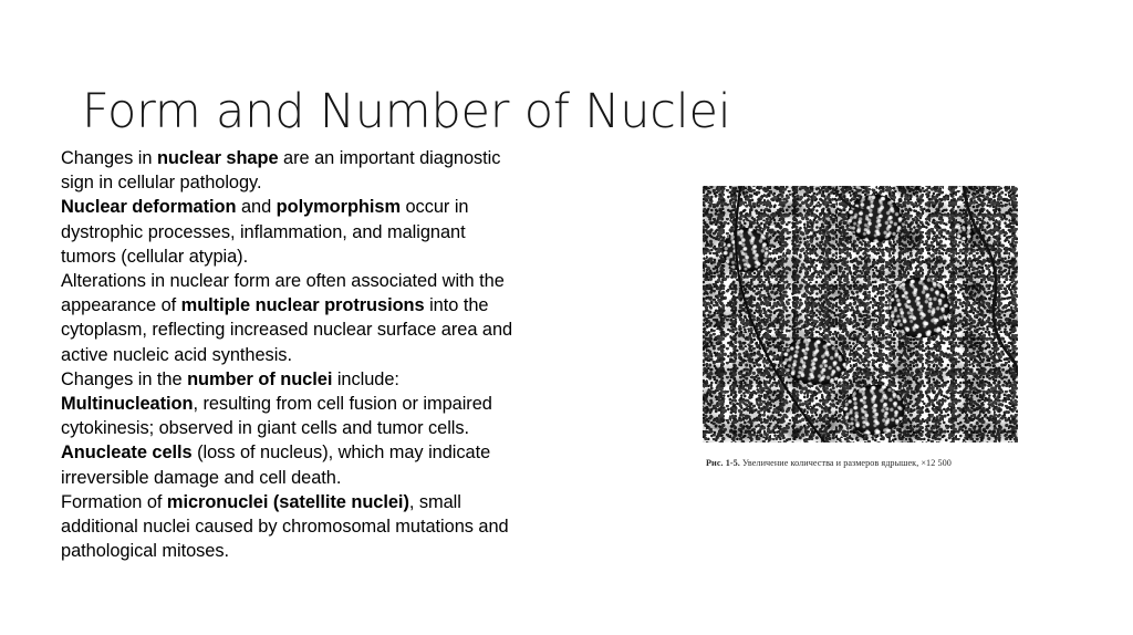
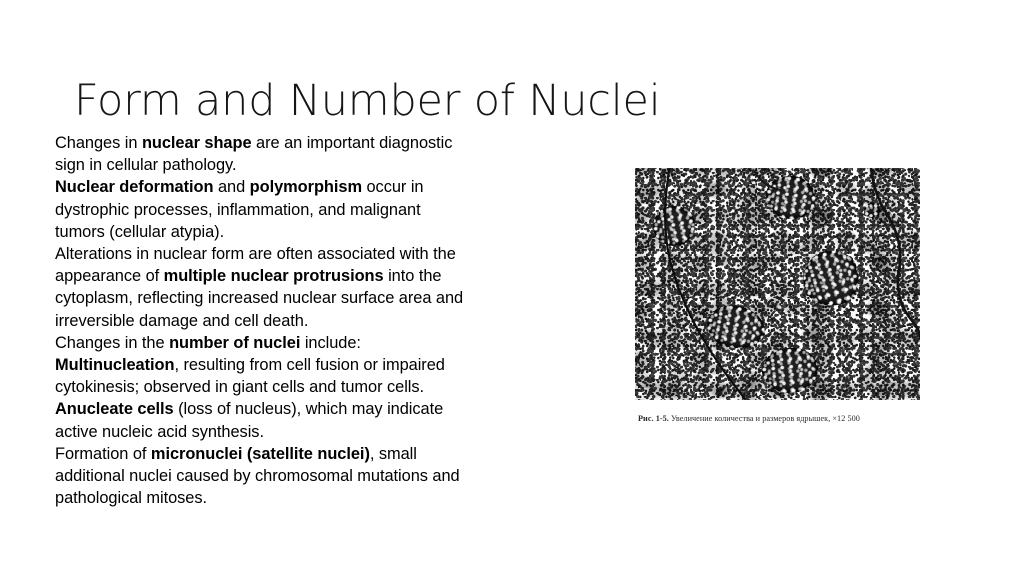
  Form and Number of Nuclei
  Changes in nuclear shape are an important diagnostic
  sign in cellular pathology.
  Nuclear deformation and polymorphism occur in
  dystrophic processes, inflammation, and malignant
  tumors (cellular atypia).
  Alterations in nuclear form are often associated with the
  appearance of multiple nuclear protrusions into the
  cytoplasm, reflecting increased nuclear surface area and
- active nucleic acid synthesis.
+ irreversible damage and cell death.
  Changes in the number of nuclei include:
  Multinucleation, resulting from cell fusion or impaired
  cytokinesis; observed in giant cells and tumor cells.
  Anucleate cells (loss of nucleus), which may indicate
- irreversible damage and cell death.
+ active nucleic acid synthesis.
  Formation of micronuclei (satellite nuclei), small
  additional nuclei caused by chromosomal mutations and
  pathological mitoses.
  Рис. 1-5. Увеличение количества и размеров ядрышек, ×12 500
